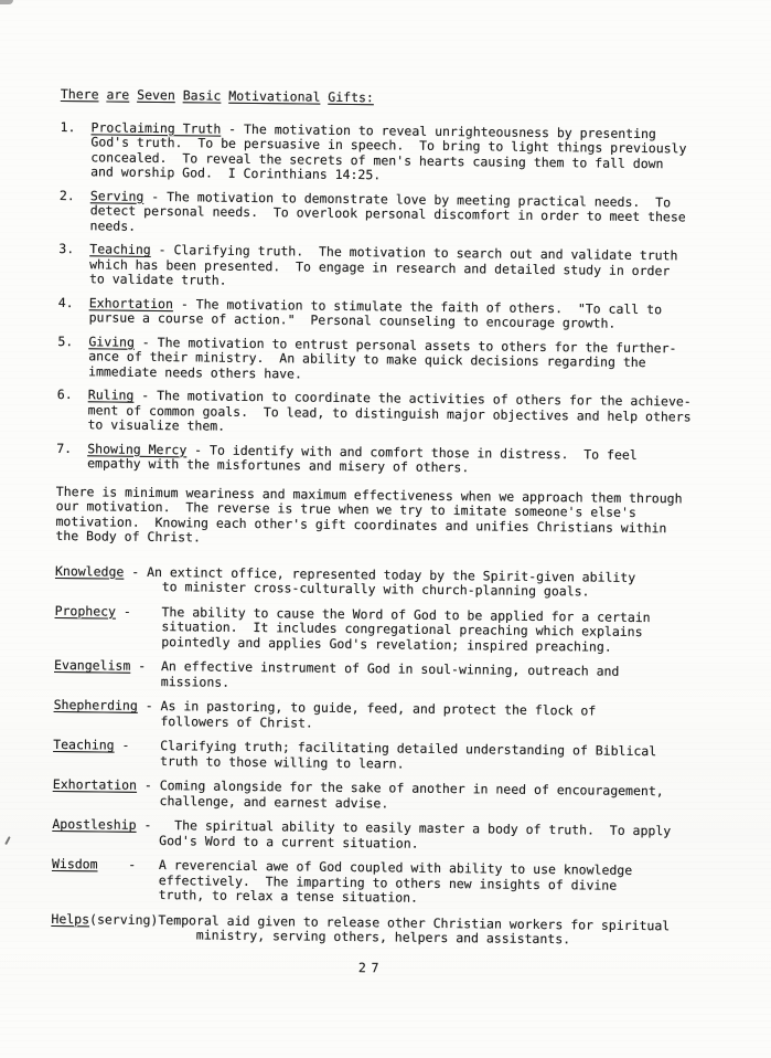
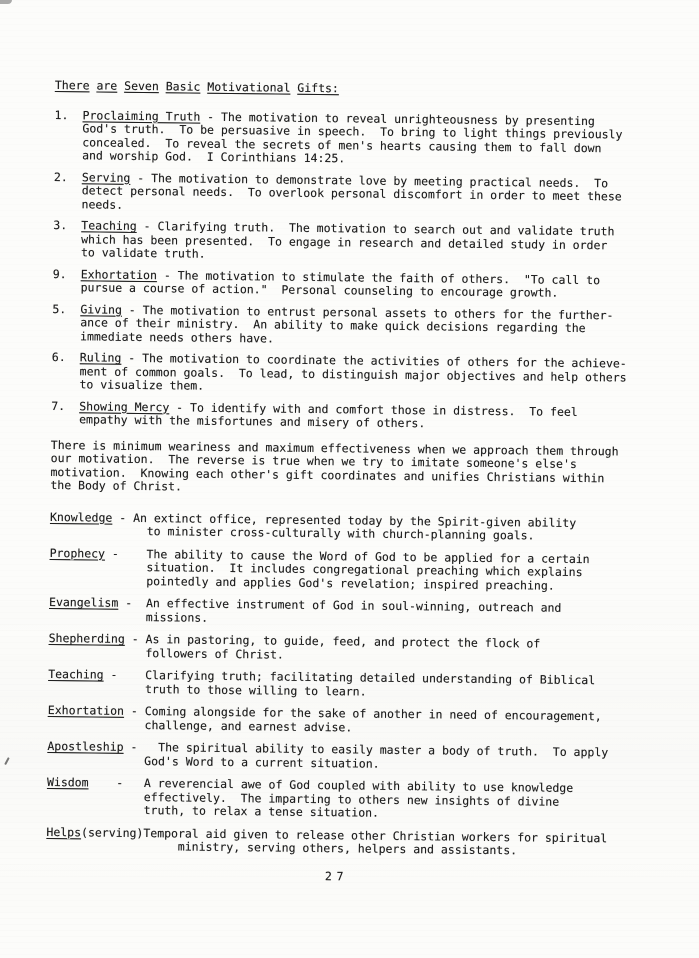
  There are Seven Basic Motivational Gifts:
  1.
  Proclaiming Truth - The motivation to reveal unrighteousness by presenting
  God's truth. To be persuasive in speech. To bring to light things previously
  concealed. To reveal the secrets of men's hearts causing them to fall down
  and worship God. I Corinthians 14:25.
  2.
  Serving - The motivation to demonstrate love by meeting practical needs. To
  detect personal needs. To overlook personal discomfort in order to meet these
  needs.
  3.
  Teaching - Clarifying truth. The motivation to search out and validate truth
  which has been presented. To engage in research and detailed study in order
  to validate truth.
- 4.
+ 9.
  Exhortation - The motivation to stimulate the faith of others. "To call to
  pursue a course of action." Personal counseling to encourage growth.
  5.
  Giving - The motivation to entrust personal assets to others for the further-
  ance of their ministry. An ability to make quick decisions regarding the
  immediate needs others have.
  6.
  Ruling - The motivation to coordinate the activities of others for the achieve-
  ment of common goals. To lead, to distinguish major objectives and help others
  to visualize them.
  7.
  Showing Mercy - To identify with and comfort those in distress. To feel
  empathy with the misfortunes and misery of others.
  There is minimum weariness and maximum effectiveness when we approach them through
  our motivation. The reverse is true when we try to imitate someone's else's
  motivation. Knowing each other's gift coordinates and unifies Christians within
  the Body of Christ.
  Knowledge - An extinct office, represented today by the Spirit-given ability
  to minister cross-culturally with church-planning goals.
  Prophecy - The ability to cause the Word of God to be applied for a certain
  situation. It includes congregational preaching which explains
  pointedly and applies God's revelation; inspired preaching.
  Evangelism - An effective instrument of God in soul-winning, outreach and
  missions.
  Shepherding - As in pastoring, to guide, feed, and protect the flock of
  followers of Christ.
  Teaching - Clarifying truth; facilitating detailed understanding of Biblical
  truth to those willing to learn.
  Exhortation - Coming alongside for the sake of another in need of encouragement,
  challenge, and earnest advise.
  Apostleship - The spiritual ability to easily master a body of truth. To apply
  God's Word to a current situation.
  Wisdom - A reverencial awe of God coupled with ability to use knowledge
  effectively. The imparting to others new insights of divine
  truth, to relax a tense situation.
  Helps(serving)Temporal aid given to release other Christian workers for spiritual
  ministry, serving others, helpers and assistants.
  27
